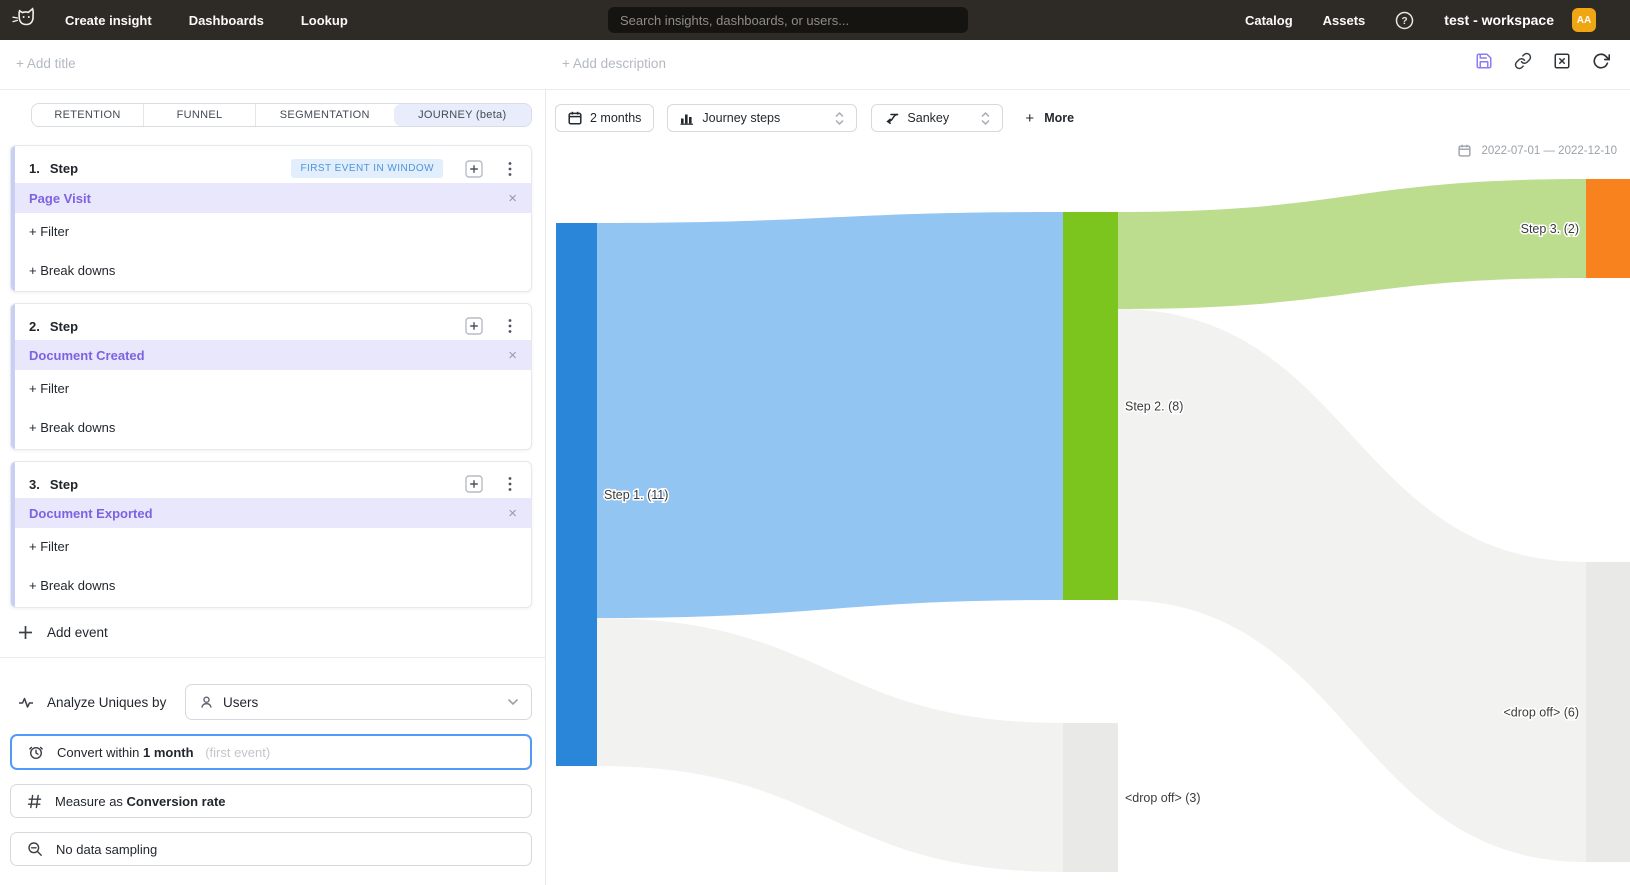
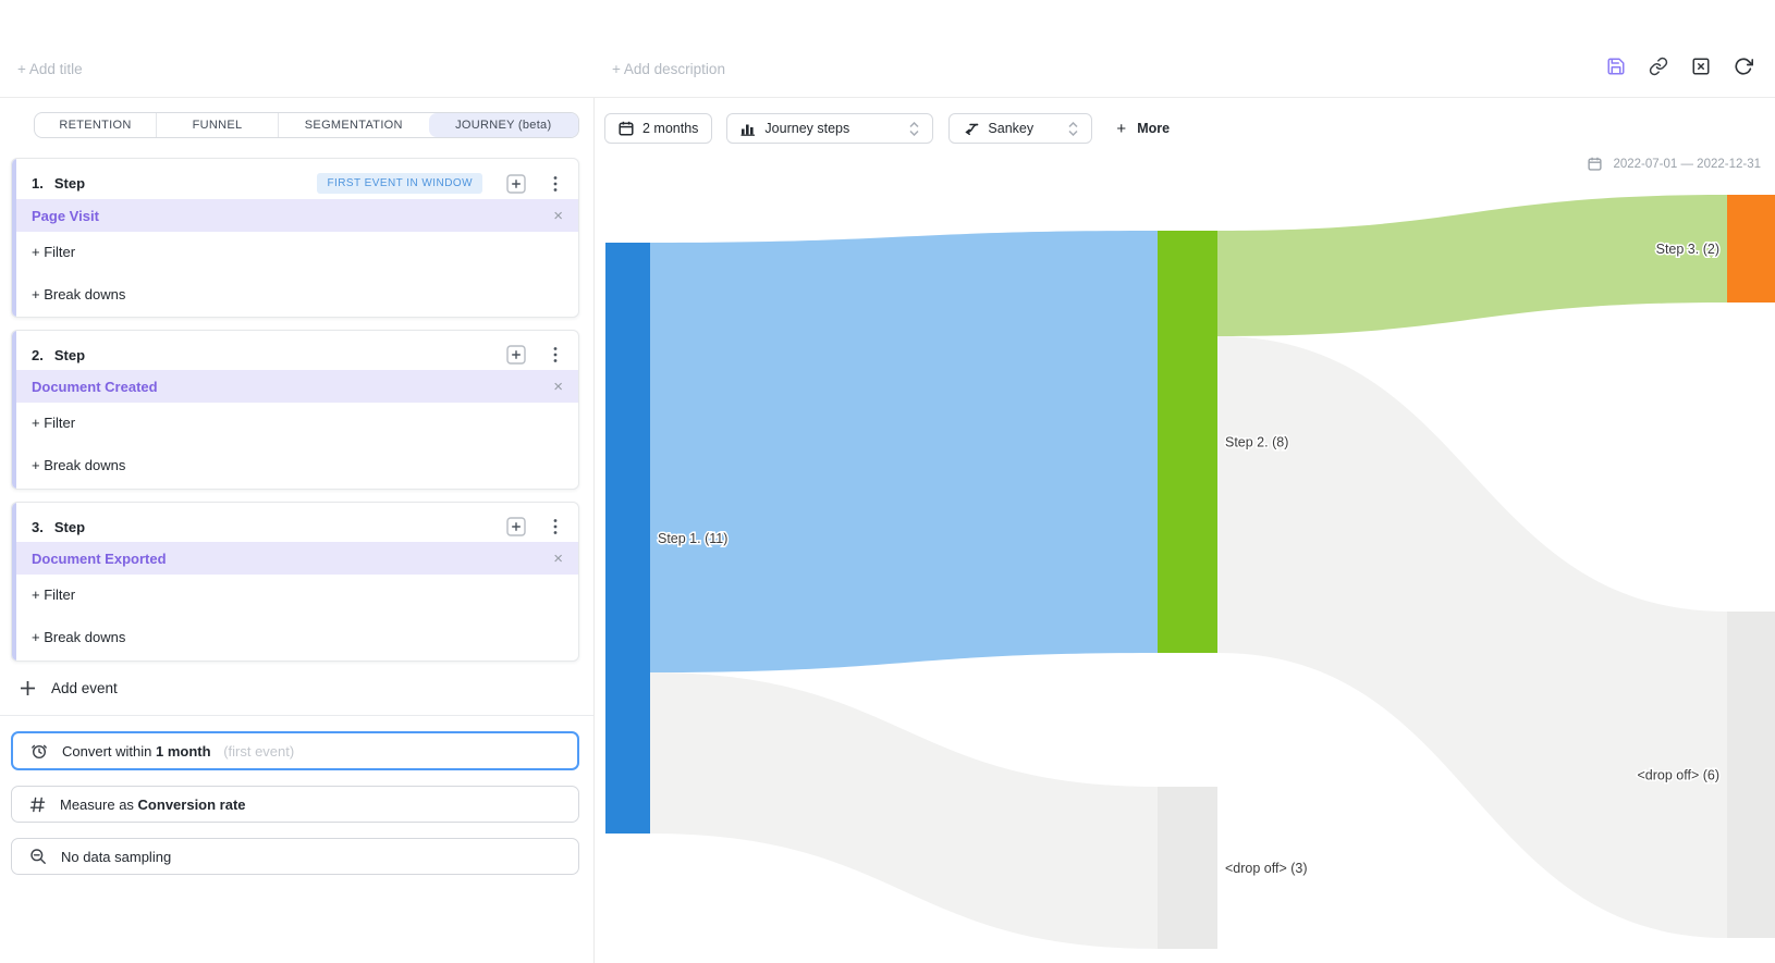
- Create insight
- Dashboards
- Lookup
- Search insights, dashboards, or users...
- Catalog
- Assets
- ?
- test - workspace
- AA
  + Add title
  + Add description
  RETENTION
  FUNNEL
  SEGMENTATION
  JOURNEY (beta)
  1.
  Step
  FIRST EVENT IN WINDOW
  Page Visit
  ×
  + Filter
  + Break downs
  2.
  Step
  Document Created
  ×
  + Filter
  + Break downs
  3.
  Step
  Document Exported
  ×
  + Filter
  + Break downs
  Add event
- Analyze Uniques by
- Users
  Convert within 1 month (first event)
  Measure as Conversion rate
  No data sampling
  2 months
  Journey steps
  Sankey
  +
  More
- 2022-07-01 — 2022-12-10
+ 2022-07-01 — 2022-12-31
  Step 1. (11)
  Step 2. (8)
  Step 3. (2)
  <drop off> (3)
  <drop off> (6)
